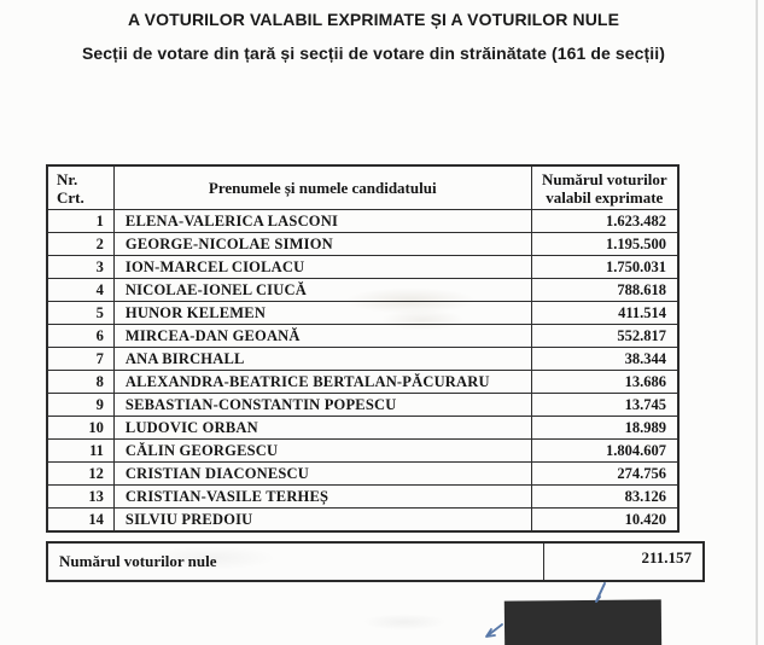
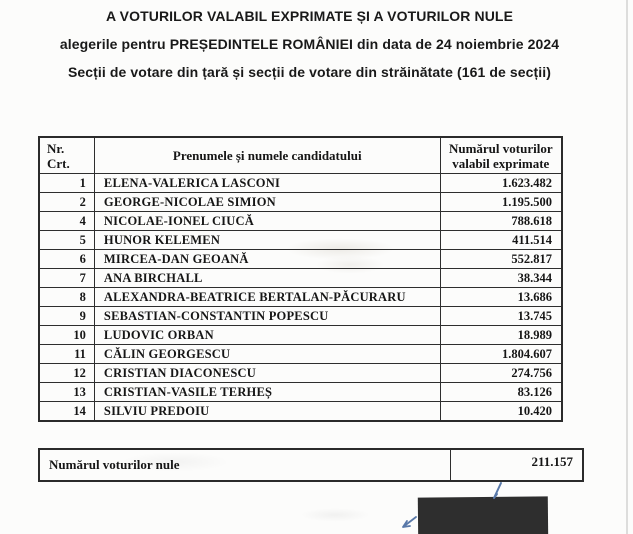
  A VOTURILOR VALABIL EXPRIMATE ȘI A VOTURILOR NULE
+ alegerile pentru PREȘEDINTELE ROMÂNIEI din data de 24 noiembrie 2024
  Secții de votare din țară și secții de votare din străinătate (161 de secții)
  Nr. Crt.	Prenumele și numele candidatului	Numărul voturilor valabil exprimate
  1	ELENA-VALERICA LASCONI	1.623.482
  2	GEORGE-NICOLAE SIMION	1.195.500
- 3	ION-MARCEL CIOLACU	1.750.031
  4	NICOLAE-IONEL CIUCĂ	788.618
  5	HUNOR KELEMEN	411.514
  6	MIRCEA-DAN GEOANĂ	552.817
  7	ANA BIRCHALL	38.344
  8	ALEXANDRA-BEATRICE BERTALAN-PĂCURARU	13.686
  9	SEBASTIAN-CONSTANTIN POPESCU	13.745
  10	LUDOVIC ORBAN	18.989
  11	CĂLIN GEORGESCU	1.804.607
  12	CRISTIAN DIACONESCU	274.756
  13	CRISTIAN-VASILE TERHEȘ	83.126
  14	SILVIU PREDOIU	10.420
  Numărul voturilor nule	211.157
